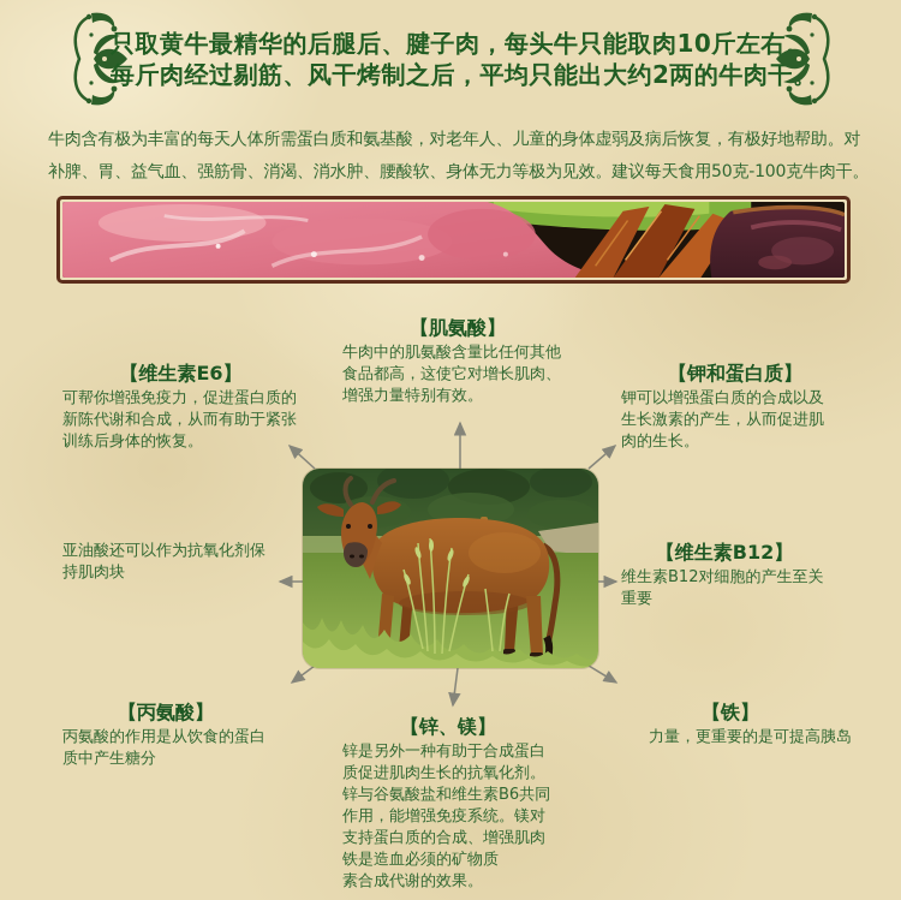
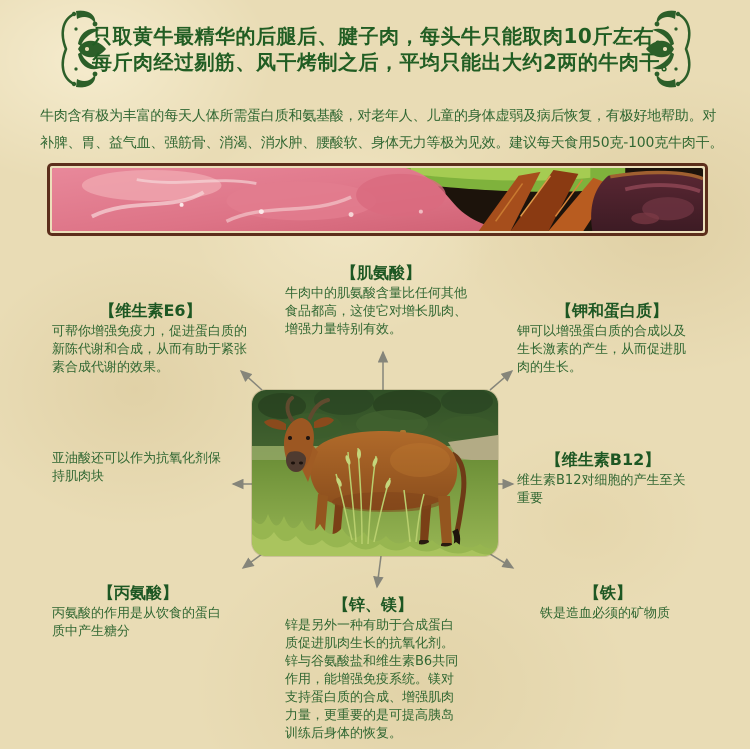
  只取黄牛最精华的后腿后、腱子肉，每头牛只能取肉10斤左右
  每斤肉经过剔筋、风干烤制之后，平均只能出大约2两的牛肉干
  牛肉含有极为丰富的每天人体所需蛋白质和氨基酸，对老年人、儿童的身体虚弱及病后恢复，有极好地帮助。对
  补脾、胃、益气血、强筋骨、消渴、消水肿、腰酸软、身体无力等极为见效。建议每天食用50克-100克牛肉干。
  【肌氨酸】
  牛肉中的肌氨酸含量比任何其他
  食品都高，这使它对增长肌肉、
  增强力量特别有效。
  【维生素E6】
  可帮你增强免疫力，促进蛋白质的
  新陈代谢和合成，从而有助于紧张
- 训练后身体的恢复。
+ 素合成代谢的效果。
  【钾和蛋白质】
  钾可以增强蛋白质的合成以及
  生长激素的产生，从而促进肌
  肉的生长。
  亚油酸还可以作为抗氧化剂保
  持肌肉块
  【维生素B12】
  维生素B12对细胞的产生至关
  重要
  【丙氨酸】
  丙氨酸的作用是从饮食的蛋白
  质中产生糖分
  【锌、镁】
  锌是另外一种有助于合成蛋白
  质促进肌肉生长的抗氧化剂。
  锌与谷氨酸盐和维生素B6共同
  作用，能增强免疫系统。镁对
  支持蛋白质的合成、增强肌肉
- 铁是造血必须的矿物质
+ 力量，更重要的是可提高胰岛
- 素合成代谢的效果。
+ 训练后身体的恢复。
  【铁】
- 力量，更重要的是可提高胰岛
+ 铁是造血必须的矿物质
